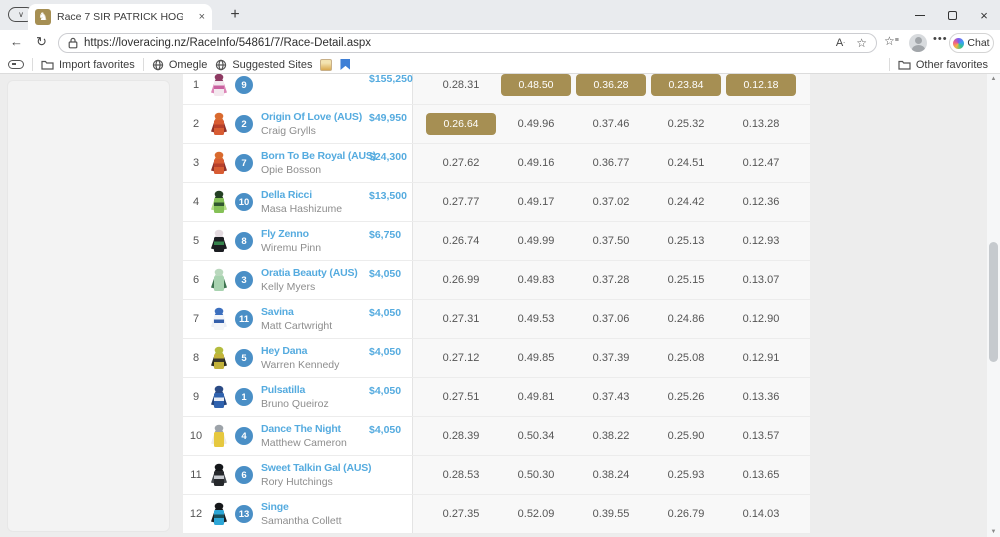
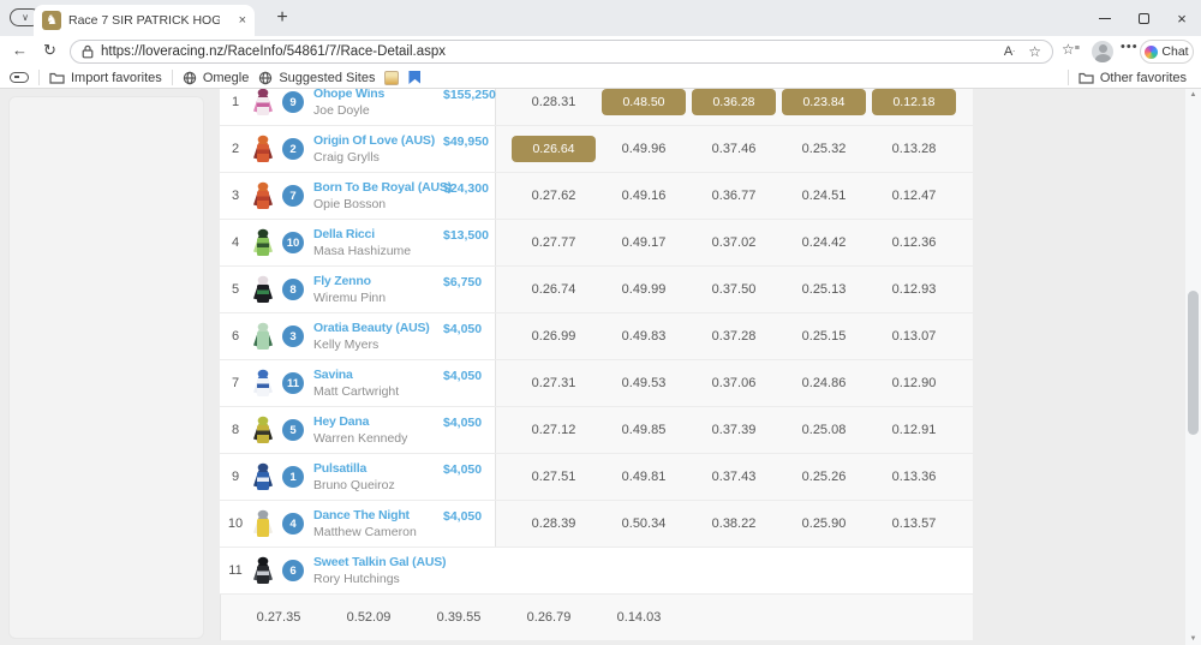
  ∨
  ♞
  Race 7 SIR PATRICK HOG
  ×
  +
  ×
  ←
  ↻
  https://loveracing.nz/RaceInfo/54861/7/Race-Detail.aspx
  ☆
  •••
  Chat
  Import favorites
  Omegle
  Suggested Sites
  Other favorites
  1
  9
+ Ohope Wins
+ Joe Doyle
  $155,250
  0.28.31
  0.48.50
  0.36.28
  0.23.84
  0.12.18
  2
  2
  Origin Of Love (AUS)
  Craig Grylls
  $49,950
  0.26.64
  0.49.96
  0.37.46
  0.25.32
  0.13.28
  3
  7
  Born To Be Royal (AU
  Opie Bosson
  $24,300
  0.27.62
  0.49.16
  0.36.77
  0.24.51
  0.12.47
  4
  10
  Della Ricci
  Masa Hashizume
  $13,500
  0.27.77
  0.49.17
  0.37.02
  0.24.42
  0.12.36
  5
  8
  Fly Zenno
  Wiremu Pinn
  $6,750
  0.26.74
  0.49.99
  0.37.50
  0.25.13
  0.12.93
  6
  3
  Oratia Beauty (AUS)
  Kelly Myers
  $4,050
  0.26.99
  0.49.83
  0.37.28
  0.25.15
  0.13.07
  7
  11
  Savina
  Matt Cartwright
  $4,050
  0.27.31
  0.49.53
  0.37.06
  0.24.86
  0.12.90
  8
  5
  Hey Dana
  Warren Kennedy
  $4,050
  0.27.12
  0.49.85
  0.37.39
  0.25.08
  0.12.91
  9
  1
  Pulsatilla
  Bruno Queiroz
  $4,050
  0.27.51
  0.49.81
  0.37.43
  0.25.26
  0.13.36
  10
  4
  Dance The Night
  Matthew Cameron
  $4,050
  0.28.39
  0.50.34
  0.38.22
  0.25.90
  0.13.57
  11
  6
  Sweet Talkin Gal (AUS)
  Rory Hutchings
- 0.28.53
- 0.50.30
- 0.38.24
- 0.25.93
- 0.13.65
- 12
- 13
- Singe
- Samantha Collett
  0.27.35
  0.52.09
  0.39.55
  0.26.79
  0.14.03
